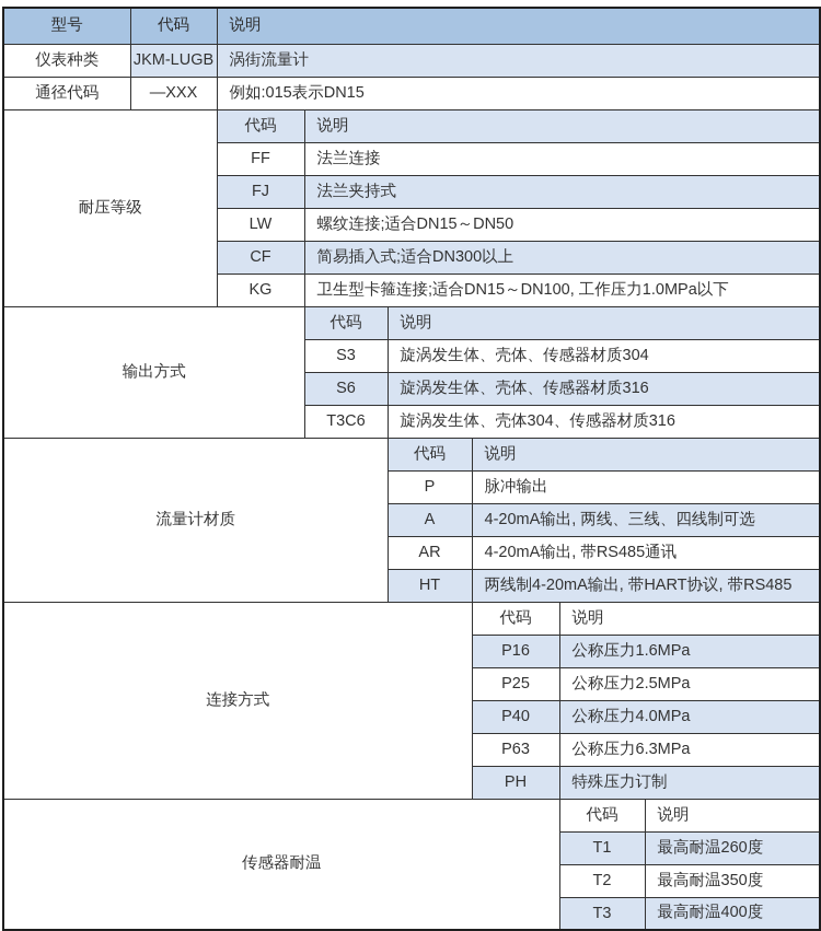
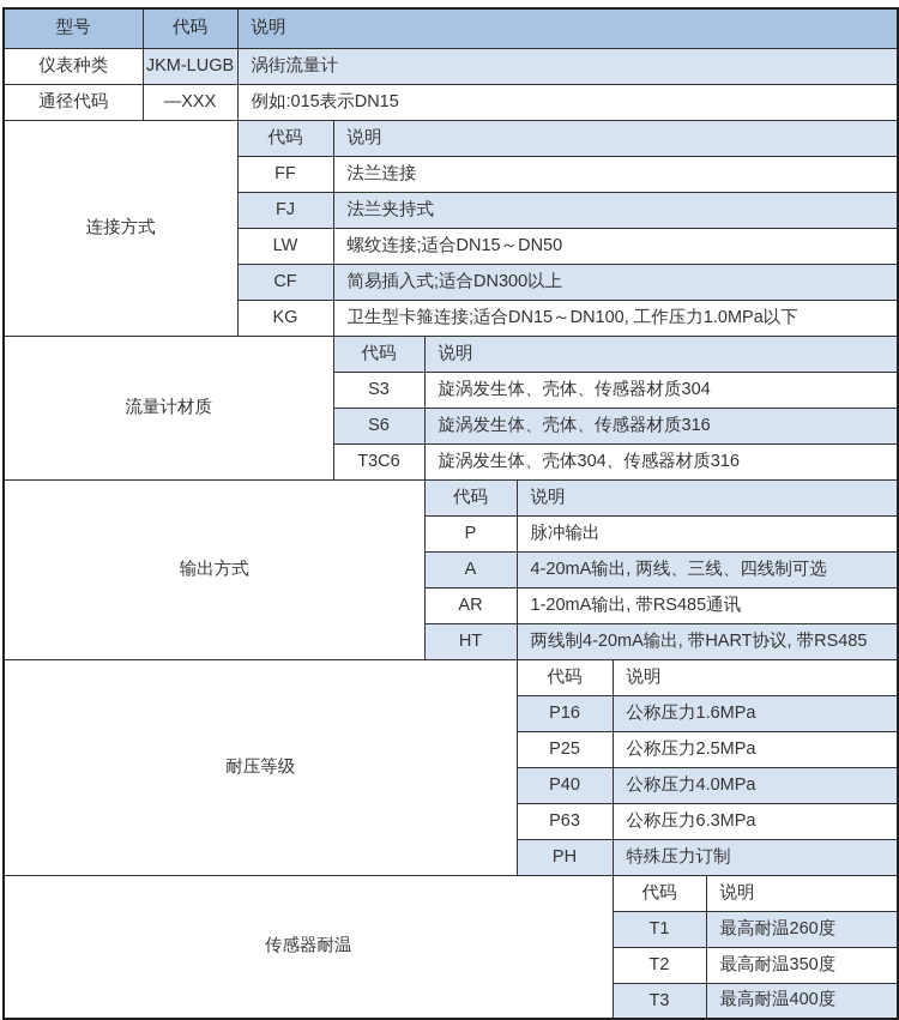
  型号	代码	说明
  仪表种类	JKM-LUGB	涡街流量计
  通径代码	—XXX	例如:015表示DN15
- 耐压等级	代码	说明
+ 连接方式	代码	说明
  FF	法兰连接
  FJ	法兰夹持式
  LW	螺纹连接;适合DN15～DN50
  CF	简易插入式;适合DN300以上
  KG	卫生型卡箍连接;适合DN15～DN100, 工作压力1.0MPa以下
- 输出方式	代码	说明
+ 流量计材质	代码	说明
  S3	旋涡发生体、壳体、传感器材质304
  S6	旋涡发生体、壳体、传感器材质316
  T3C6	旋涡发生体、壳体304、传感器材质316
- 流量计材质	代码	说明
+ 输出方式	代码	说明
  P	脉冲输出
  A	4-20mA输出, 两线、三线、四线制可选
- AR	4-20mA输出, 带RS485通讯
+ AR	1-20mA输出, 带RS485通讯
  HT	两线制4-20mA输出, 带HART协议, 带RS485
- 连接方式	代码	说明
+ 耐压等级	代码	说明
  P16	公称压力1.6MPa
  P25	公称压力2.5MPa
  P40	公称压力4.0MPa
  P63	公称压力6.3MPa
  PH	特殊压力订制
  传感器耐温	代码	说明
  T1	最高耐温260度
  T2	最高耐温350度
  T3	最高耐温400度
